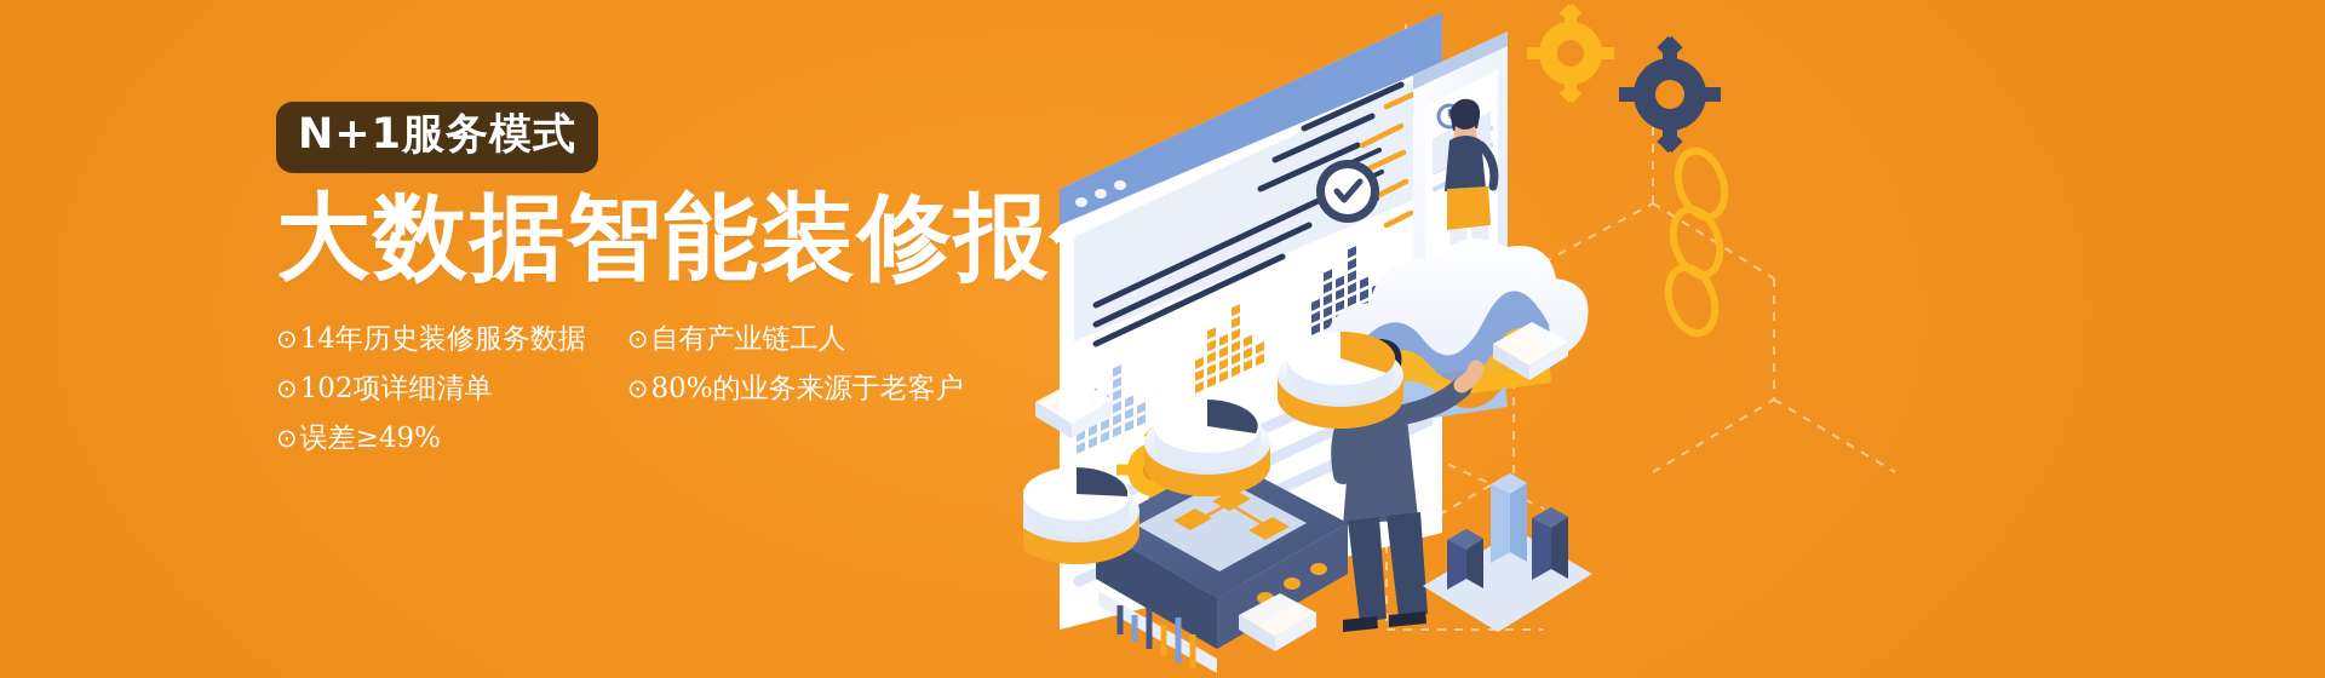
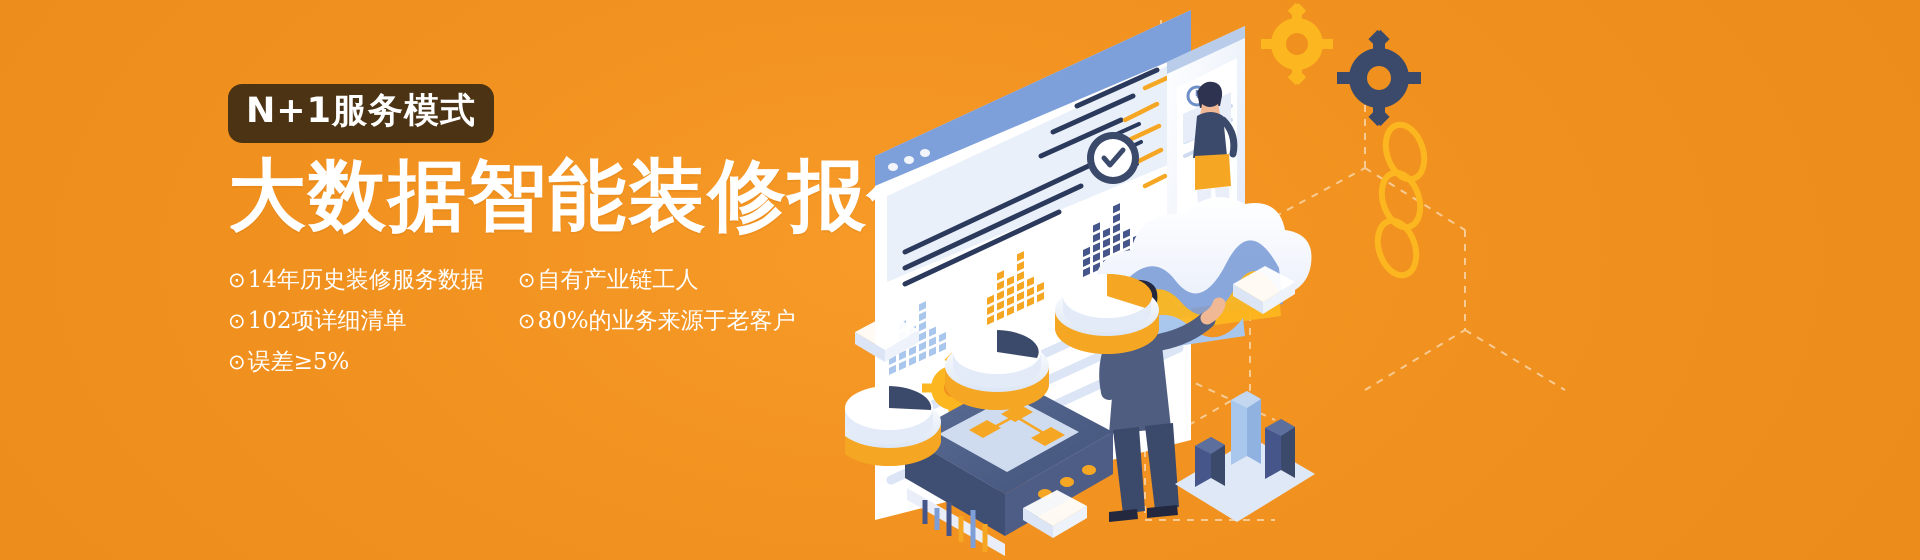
  N+1服务模式
  大数据智能装修报
  ⊙
  14年历史装修服务数据
  ⊙
  102项详细清单
  ⊙
- 误差≥49%
+ 误差≥5%
  ⊙
  自有产业链工人
  ⊙
  80%的业务来源于老客户
